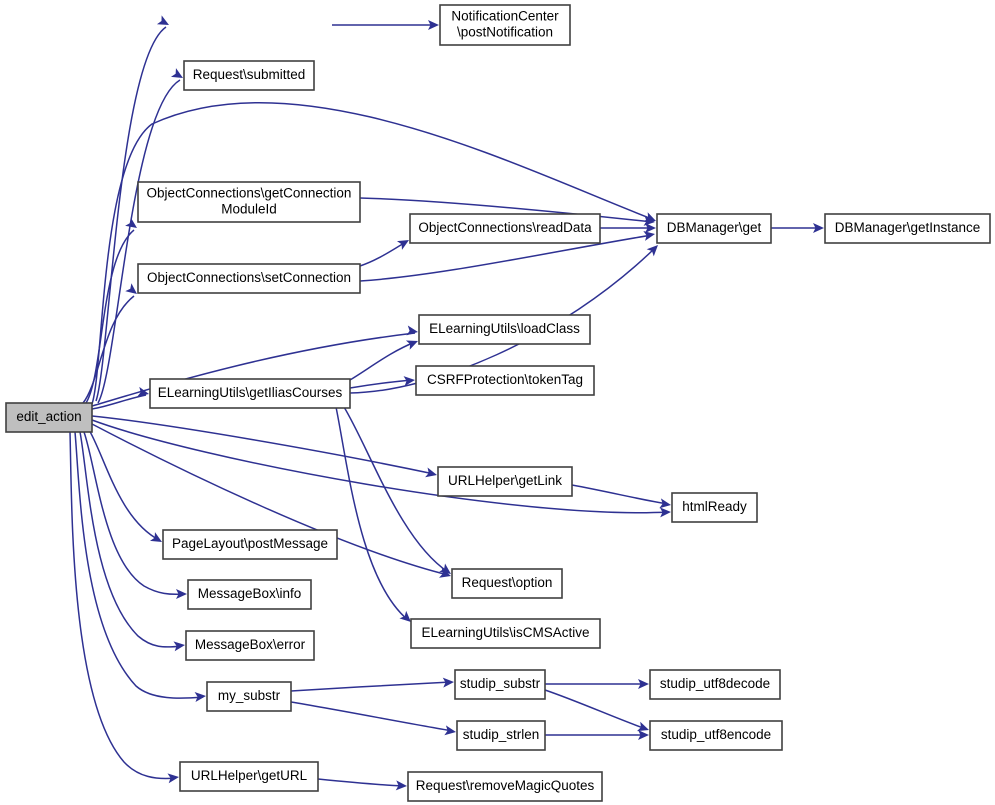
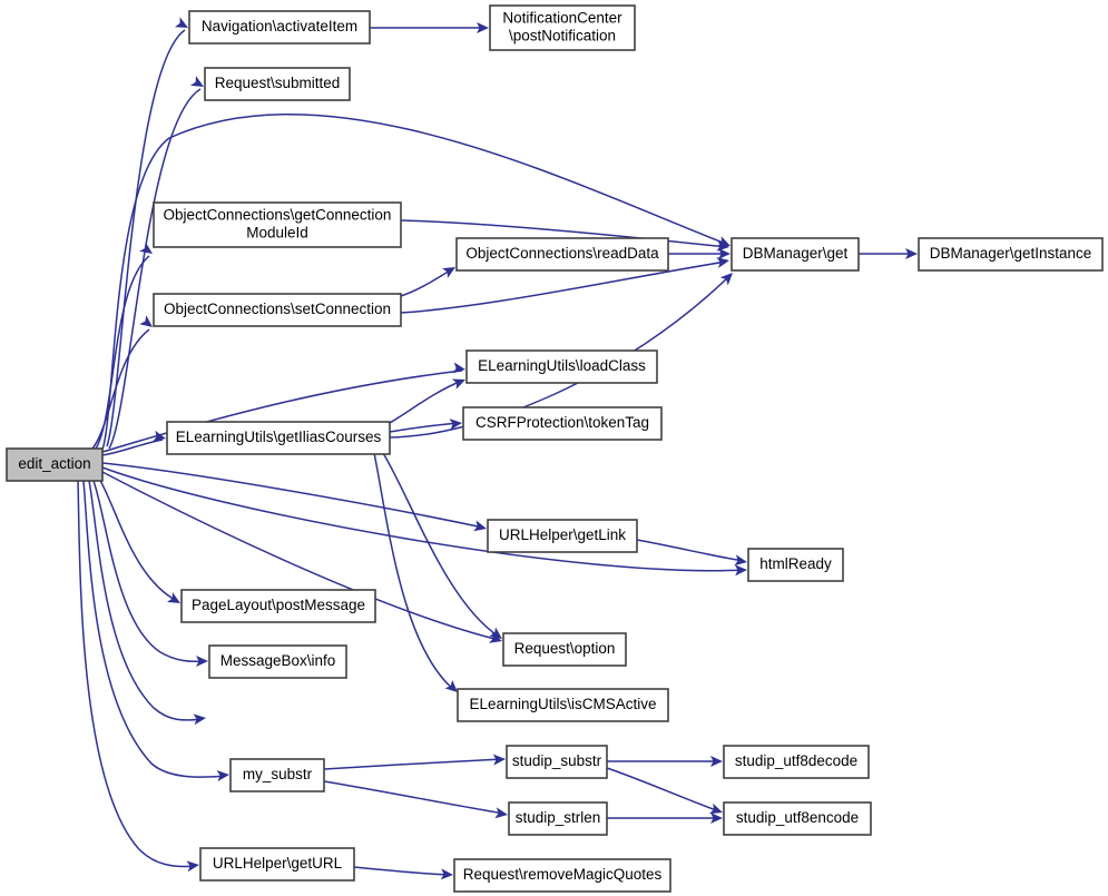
  edit_action
+ Navigation\activateItem
  NotificationCenter
  \postNotification
  Request\submitted
  ObjectConnections\getConnection
  ModuleId
  ObjectConnections\readData
  DBManager\get
  DBManager\getInstance
  ObjectConnections\setConnection
  ELearningUtils\loadClass
  CSRFProtection\tokenTag
  ELearningUtils\getIliasCourses
  URLHelper\getLink
  htmlReady
  PageLayout\postMessage
  Request\option
  MessageBox\info
  ELearningUtils\isCMSActive
- MessageBox\error
  studip_substr
  studip_utf8decode
  my_substr
  studip_strlen
  studip_utf8encode
  URLHelper\getURL
  Request\removeMagicQuotes
